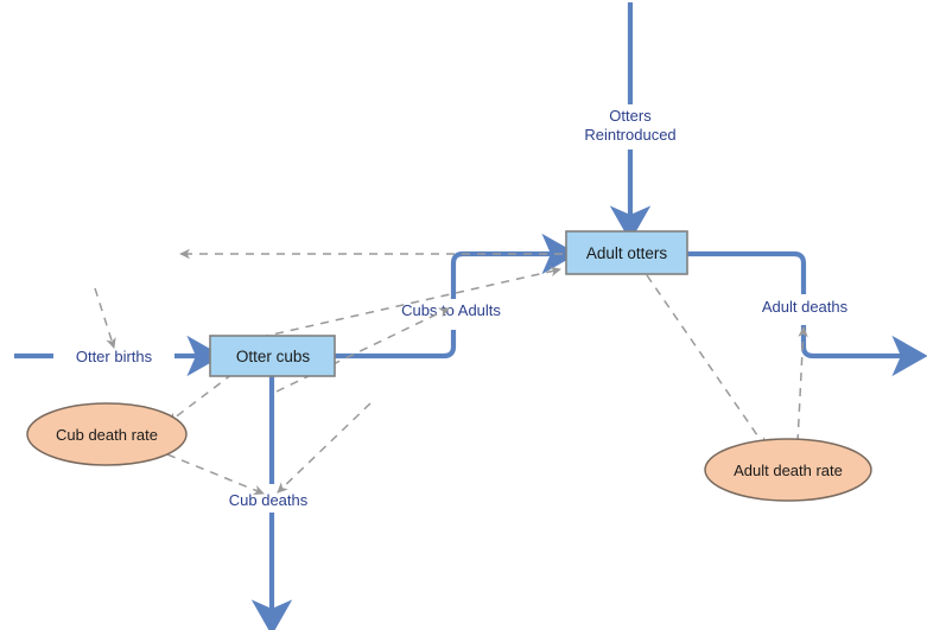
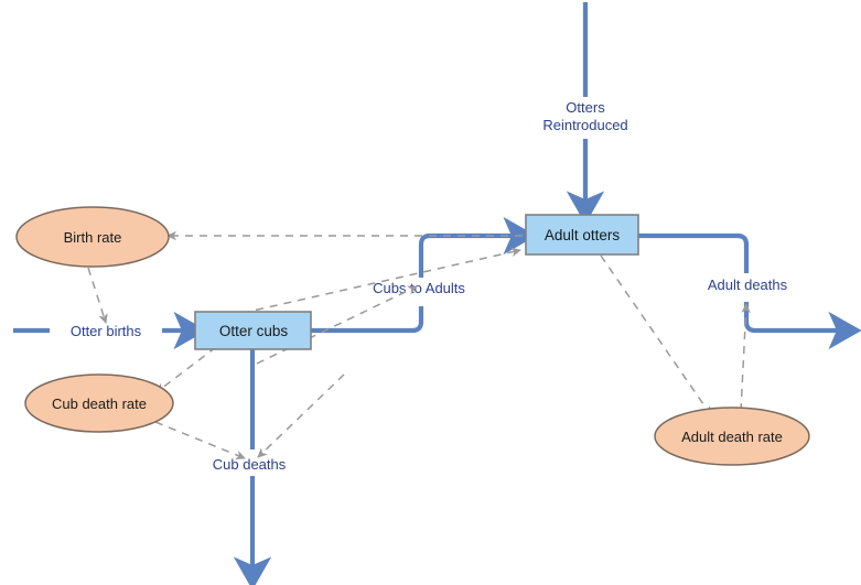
  Otters
  Reintroduced
  Otter births
  Cubso Adults
  Cub deaths
  Adult deaths
+ Birth rate
  Cub death rate
  Adult death rate
  Otter cubs
  Adult otters
